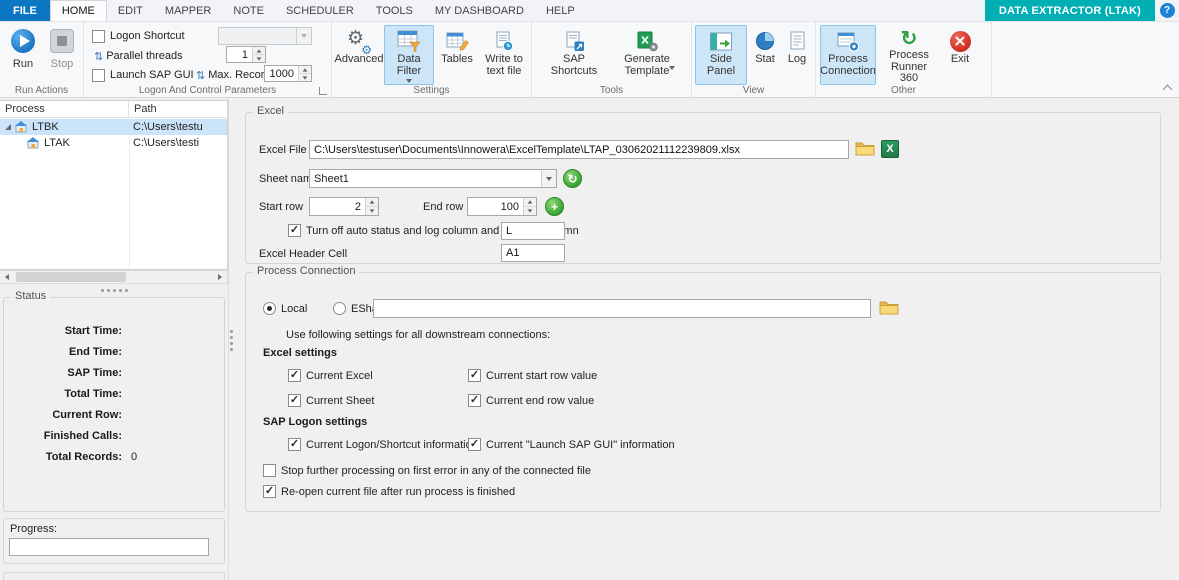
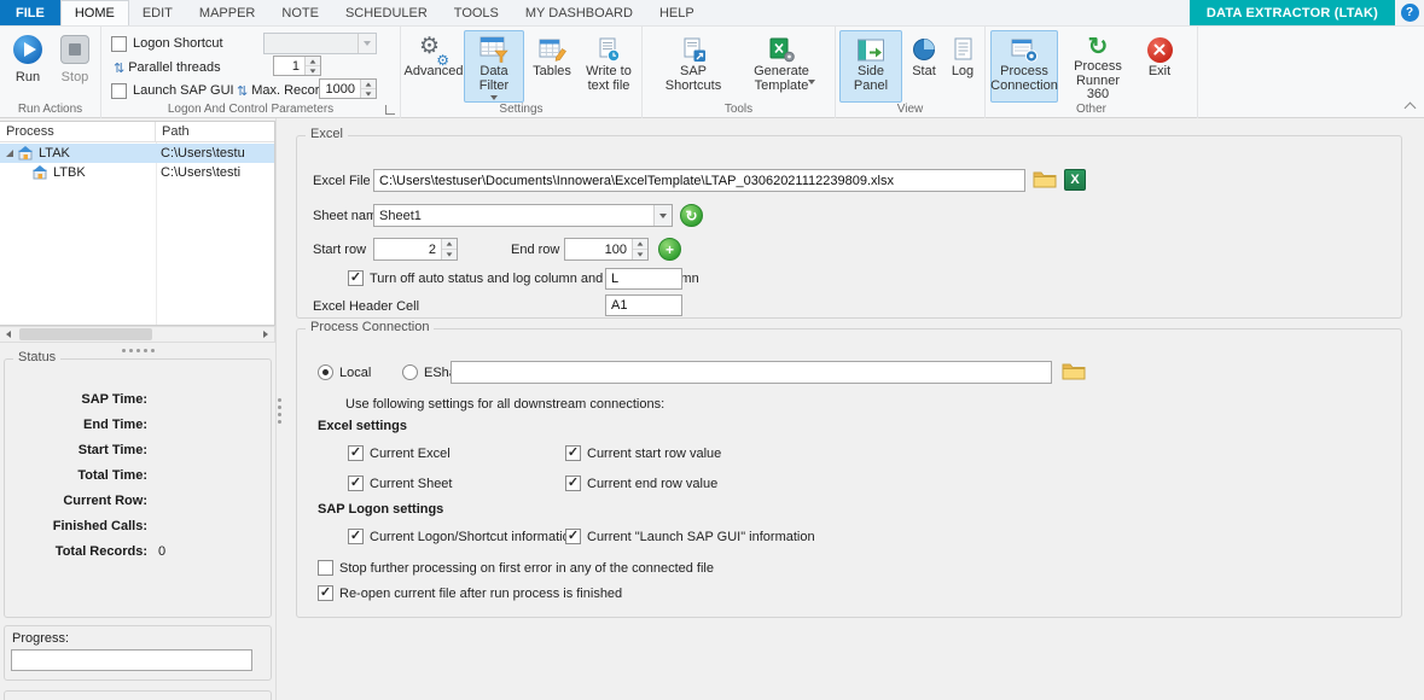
  FILE
  HOME
  EDIT
  MAPPER
  NOTE
  SCHEDULER
  TOOLS
  MY DASHBOARD
  HELP
  DATA EXTRACTOR (LTAK)
  ?
  Run
  Stop
  Run Actions
  Logon Shortcut
  ⇅
  Parallel threads
  1
  Launch SAP GUI
  ⇅
  Max. Recor
  1000
  Logon And Control Parameters
  ⚙
  ⚙
  Advanced
  Data Filter
  Tables
  Write to text file
  Settings
  SAP Shortcuts
  Generate Template
  Tools
  Side Panel
  Stat
  Log
  View
  Process Connection
  ↻
  Process Runner 360
  Exit
  Other
  Process
  Path
- LTBK
+ LTAK
  C:\Users\testu
- LTAK
+ LTBK
  C:\Users\testi
  Status
- Start Time:
+ SAP Time:
  End Time:
- SAP Time:
+ Start Time:
  Total Time:
  Current Row:
  Finished Calls:
  Total Records:
  0
  Progress:
  Excel
  Excel File
  C:\Users\testuser\Documents\Innowera\ExcelTemplate\LTAP_03062021112239809.xlsx
  X
  Sheet nam
  Sheet1
  ↻
  Start row
  2
  End row
  100
  +
  ✓
  Turn off auto status and log column andmn
  L
  Excel Header Cell
  A1
  Process Connection
  Local
  Use following settings for all downstream connections:
  Excel settings
  ✓
  Current Excel
  ✓
  Current start row value
  ✓
  Current Sheet
  ✓
  Current end row value
  SAP Logon settings
  ✓
  Current Logon/Shortcut informati
  ✓
  Current "Launch SAP GUI" information
  Stop further processing on first error in any of the connected file
  ✓
  Re-open current file after run process is finished
